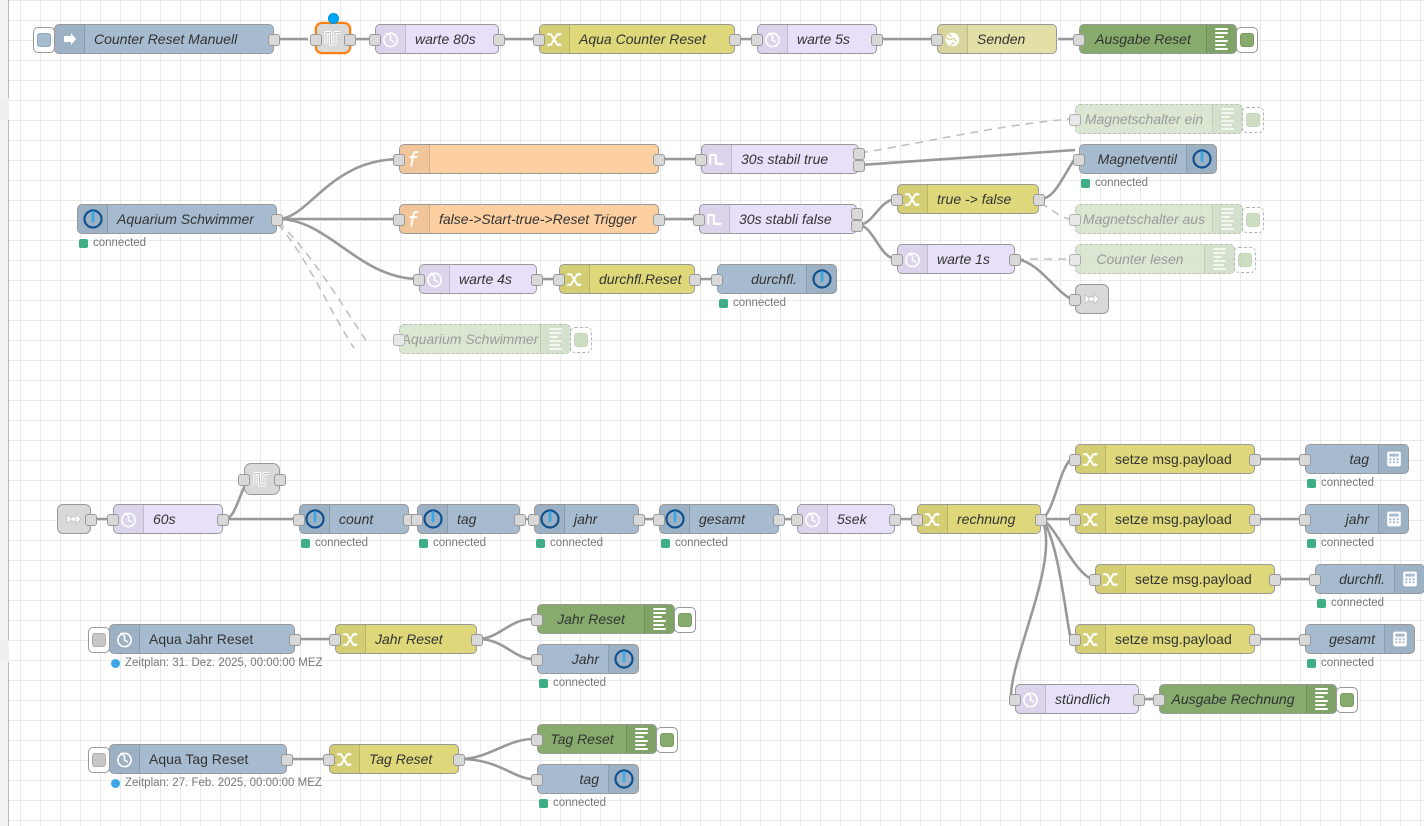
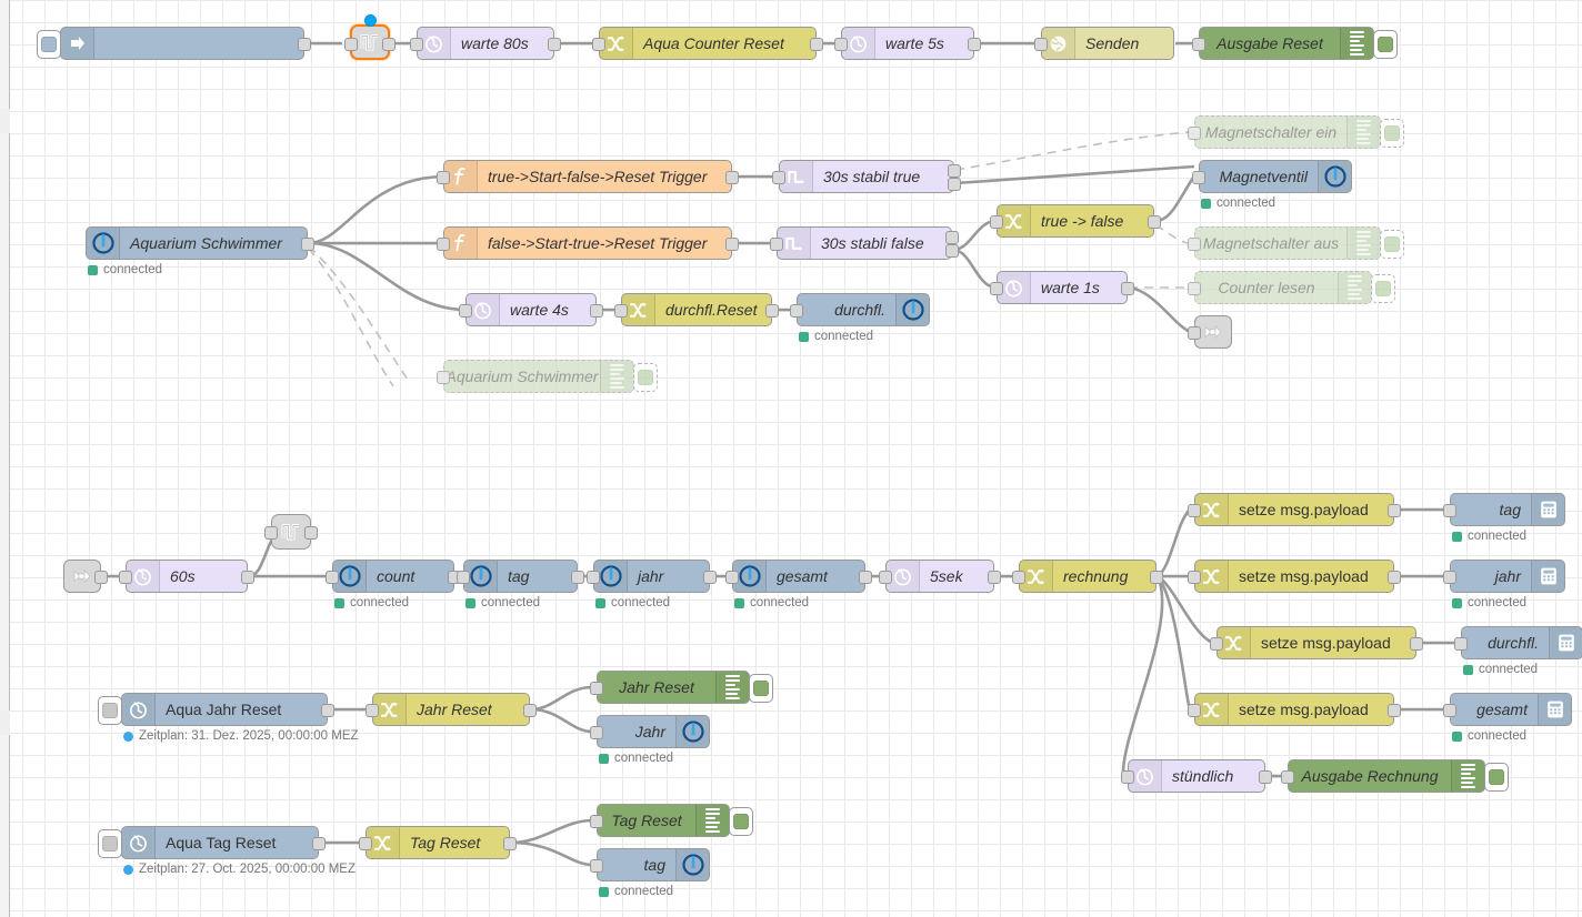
- Counter Reset Manuell
  warte 80s
  Aqua Counter Reset
  warte 5s
  Senden
  Ausgabe Reset
  Magnetschalter ein
  Aquarium Schwimmer
  connected
+ true->Start-false->Reset Trigger
  false->Start-true->Reset Trigger
  30s stabil true
  30s stabli false
  true -> false
  Magnetventil
  connected
  Magnetschalter aus
  warte 1s
  Counter lesen
  warte 4s
  durchfl.Reset
  durchfl.
  connected
  Aquarium Schwimmer
  60s
  count
  connected
  tag
  connected
  jahr
  connected
  gesamt
  connected
  5sek
  rechnung
  setze msg.payload
  tag
  connected
  setze msg.payload
  jahr
  connected
  setze msg.payload
  durchfl.
  connected
  setze msg.payload
  gesamt
  connected
  stündlich
  Ausgabe Rechnung
  Aqua Jahr Reset
  Zeitplan: 31. Dez. 2025, 00:00:00 MEZ
  Jahr Reset
  Jahr Reset
  Jahr
  connected
  Aqua Tag Reset
- Zeitplan: 27. Feb. 2025, 00:00:00 MEZ
+ Zeitplan: 27. Oct. 2025, 00:00:00 MEZ
  Tag Reset
  Tag Reset
  tag
  connected
